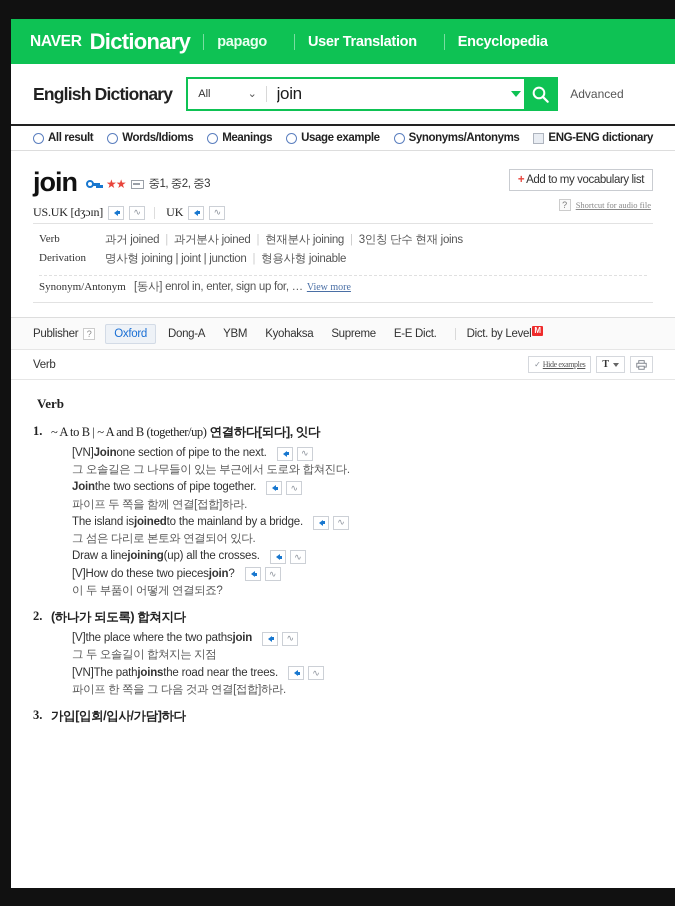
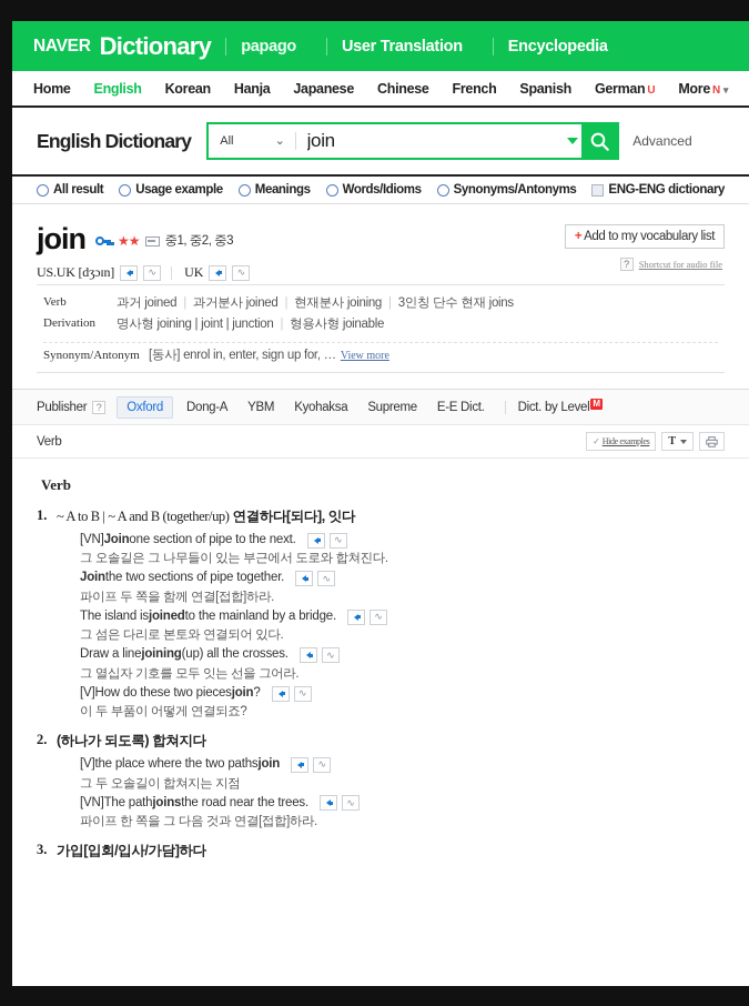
  NAVER
  Dictionary
  papago
  User Translation
  Encyclopedia
+ Home
+ English
+ Korean
+ Hanja
+ Japanese
+ Chinese
+ French
+ Spanish
+ German U
+ More N ▾
  English Dictionary
  All
  ⌄
  join
  Advanced
  All result
- Words/Idioms
+ Usage example
  Meanings
- Usage example
+ Words/Idioms
  Synonyms/Antonyms
  ENG-ENG dictionary
  join
  ★★
  중1, 중2, 중3
  US.UK [dʒɔɪn]
  ∿
  UK
  ∿
  + Add to my vocabulary list
  ?
  Shortcut for audio file
  Verb
  과거 joined | 과거분사 joined | 현재분사 joining | 3인칭 단수 현재 joins
  Derivation
  명사형 joining | joint | junction | 형용사형 joinable
  Synonym/Antonym
  [동사] enrol in, enter, sign up for, …
  View more
  Publisher
  ?
  Oxford
  Dong-A
  YBM
  Kyohaksa
  Supreme
  E-E Dict.
  Dict. by Level M
  Verb
  ✓
  Hide examples
  T
  Verb
  1.
  ~ A to B | ~ A and B (together/up) 연결하다[되다], 잇다
  [VN]
  Join
  one section of pipe to the next.
  ∿
  그 오솔길은 그 나무들이 있는 부근에서 도로와 합쳐진다.
  Join
  the two sections of pipe together.
  ∿
  파이프 두 쪽을 함께 연결[접합]하라.
  The island is
  joined
  to the mainland by a bridge.
  ∿
  그 섬은 다리로 본토와 연결되어 있다.
  Draw a line
  joining
  (up) all the crosses.
  ∿
+ 그 열십자 기호를 모두 잇는 선을 그어라.
  [V]
  How do these two pieces
  join
  ?
  ∿
  이 두 부품이 어떻게 연결되죠?
  2.
  (하나가 되도록) 합쳐지다
  [V]
  the place where the two paths
  join
  ∿
  그 두 오솔길이 합쳐지는 지점
  [VN]
  The path
  joins
  the road near the trees.
  ∿
  파이프 한 쪽을 그 다음 것과 연결[접합]하라.
  3.
  가입[입회/입사/가담]하다
